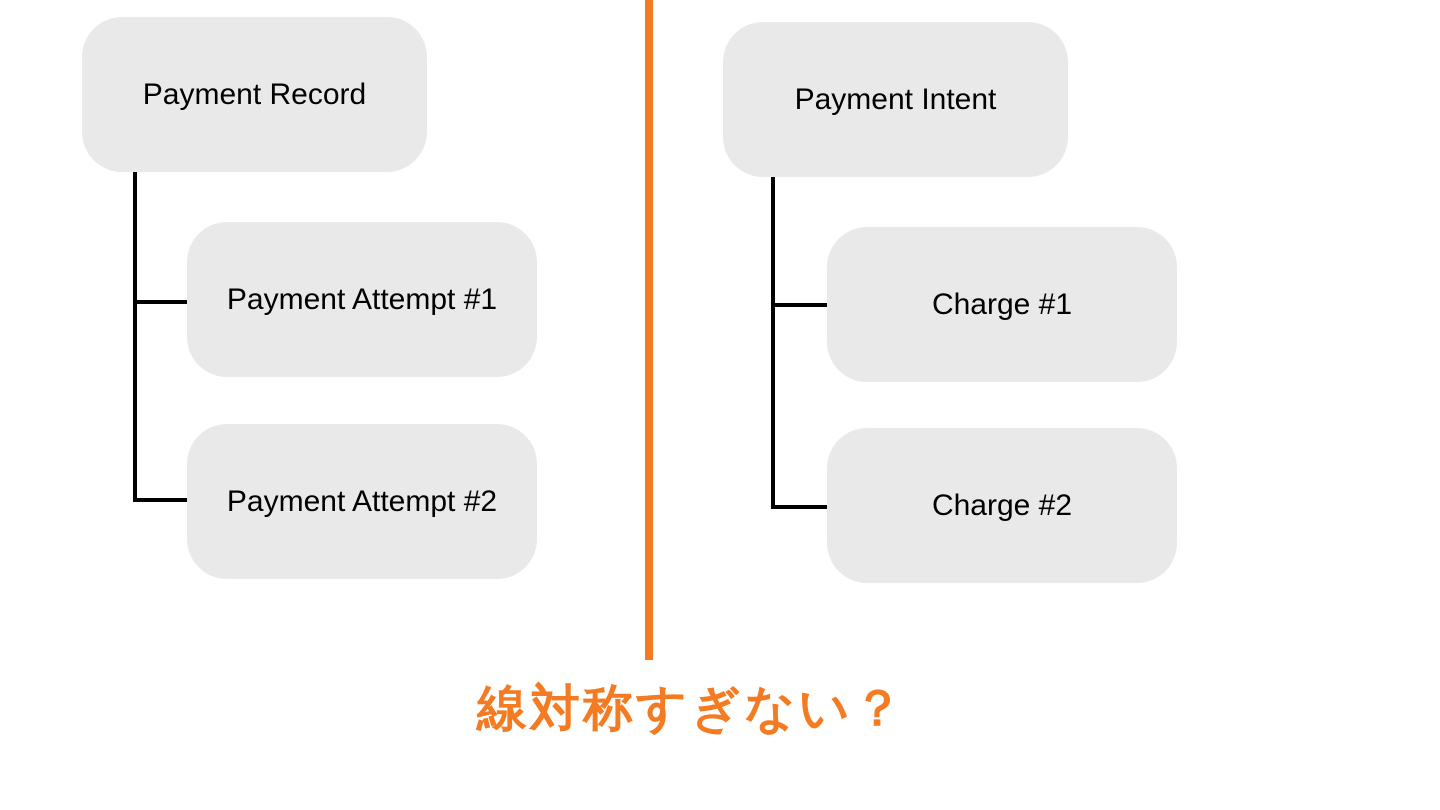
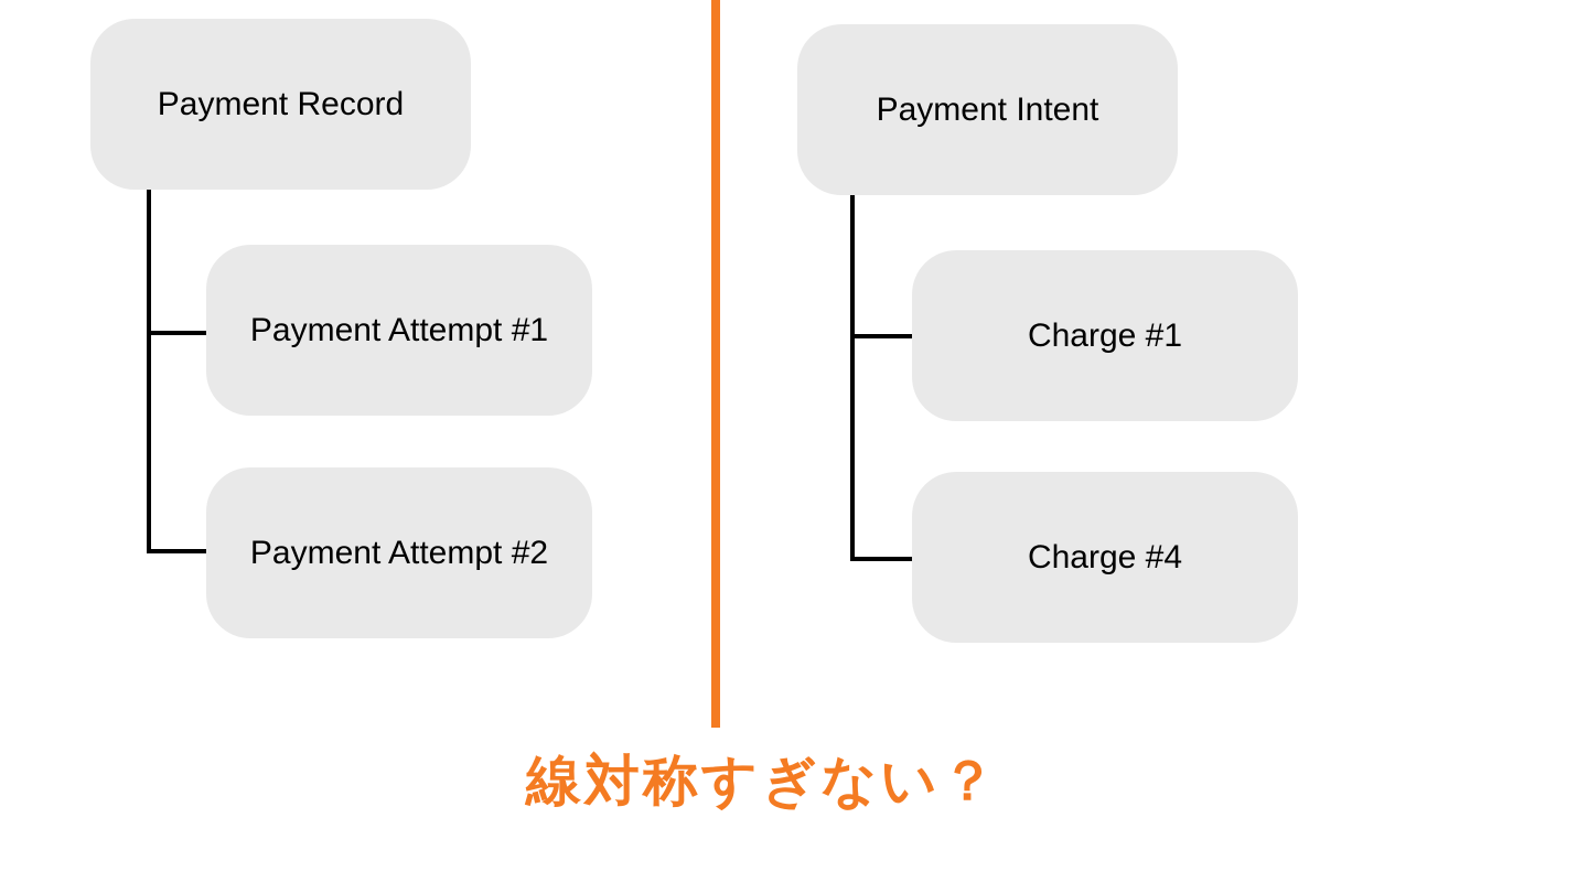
  Payment Record
  Payment Attempt #1
  Payment Attempt #2
  Payment Intent
  Charge #1
- Charge #2
+ Charge #4
  線対称すぎない？
